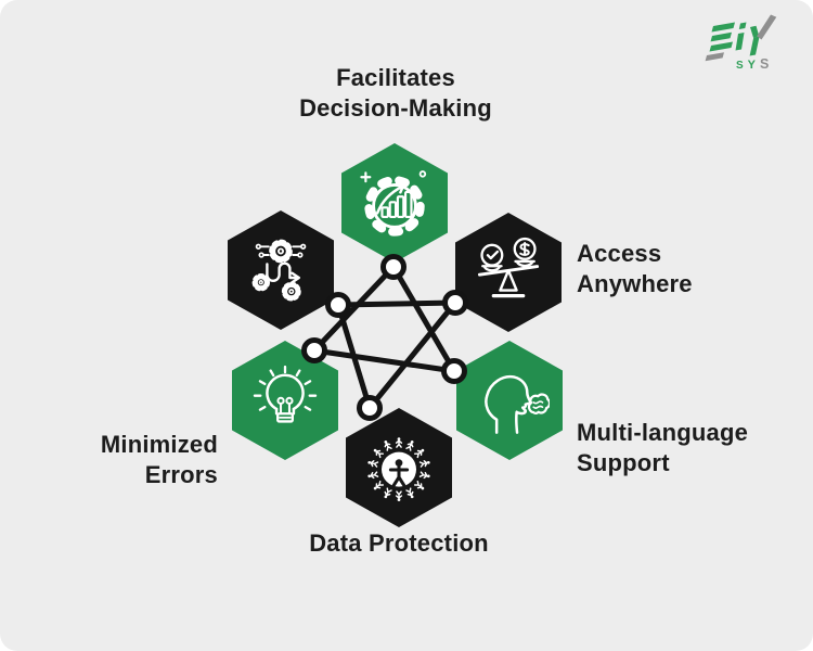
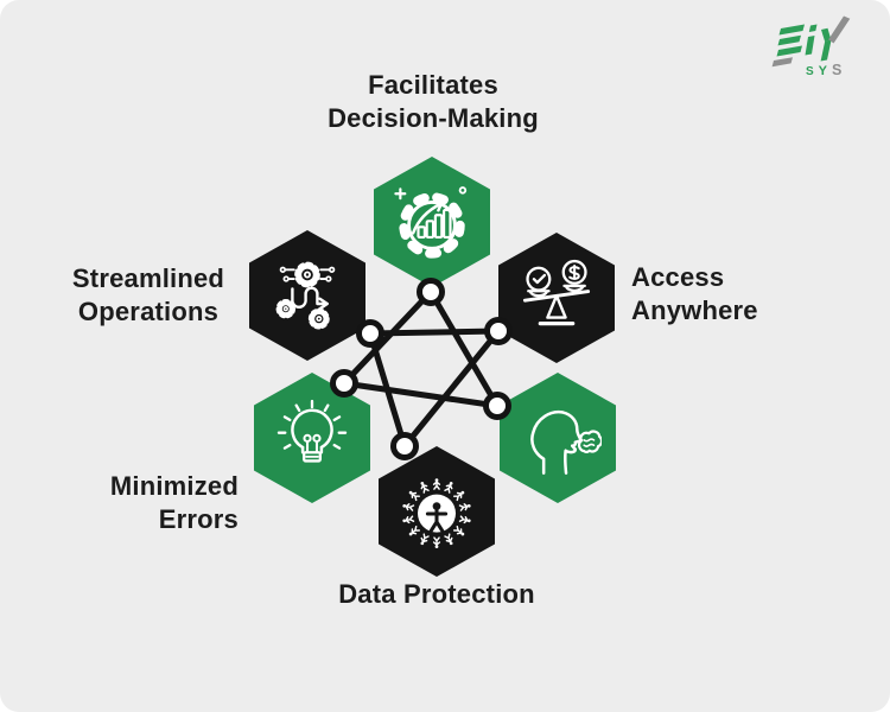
  S
  Y
  S
  Facilitates
  Decision-Making
+ Streamlined
+ Operations
  Access
  Anywhere
  Minimized
  Errors
- Multi-language
- Support
  Data Protection
